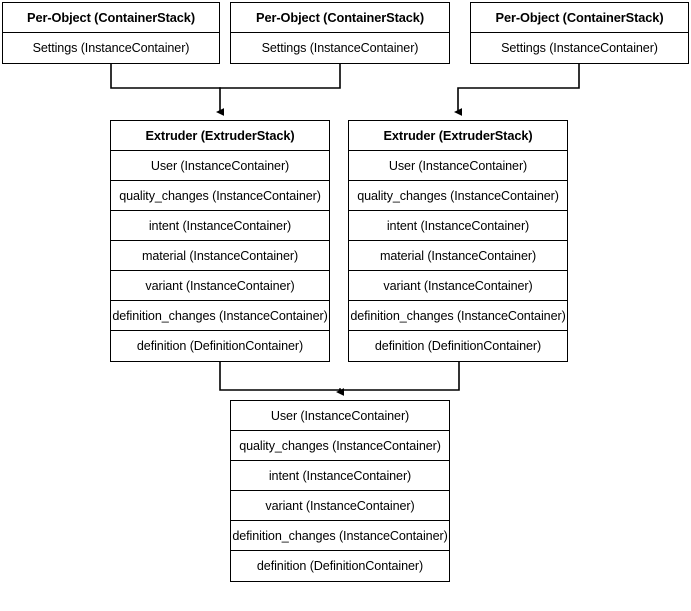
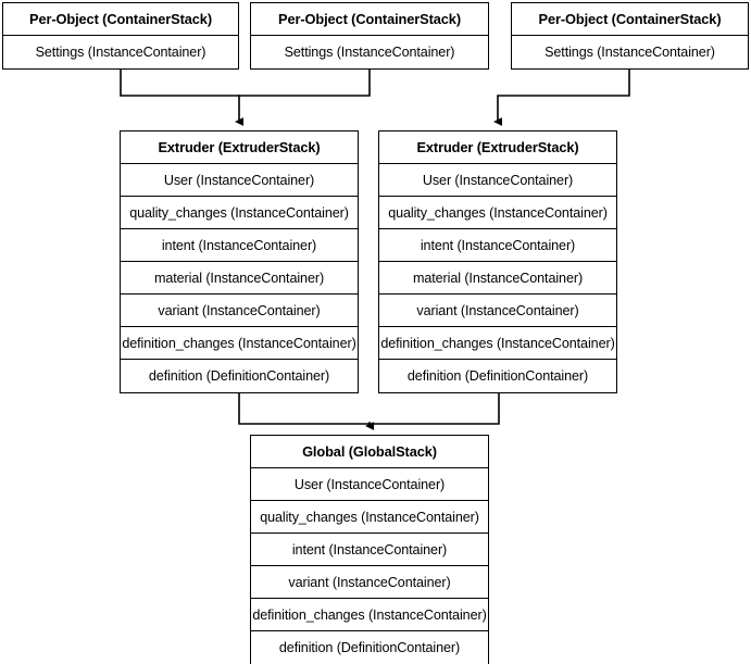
  Per-Object (ContainerStack)
  Settings (InstanceContainer)
  Per-Object (ContainerStack)
  Settings (InstanceContainer)
  Per-Object (ContainerStack)
  Settings (InstanceContainer)
  Extruder (ExtruderStack)
  User (InstanceContainer)
  quality_changes (InstanceContainer)
  intent (InstanceContainer)
  material (InstanceContainer)
  variant (InstanceContainer)
  definition_changes (InstanceContainer)
  definition (DefinitionContainer)
  Extruder (ExtruderStack)
  User (InstanceContainer)
  quality_changes (InstanceContainer)
  intent (InstanceContainer)
  material (InstanceContainer)
  variant (InstanceContainer)
  definition_changes (InstanceContainer)
  definition (DefinitionContainer)
+ Global (GlobalStack)
  User (InstanceContainer)
  quality_changes (InstanceContainer)
  intent (InstanceContainer)
  variant (InstanceContainer)
  definition_changes (InstanceContainer)
  definition (DefinitionContainer)
